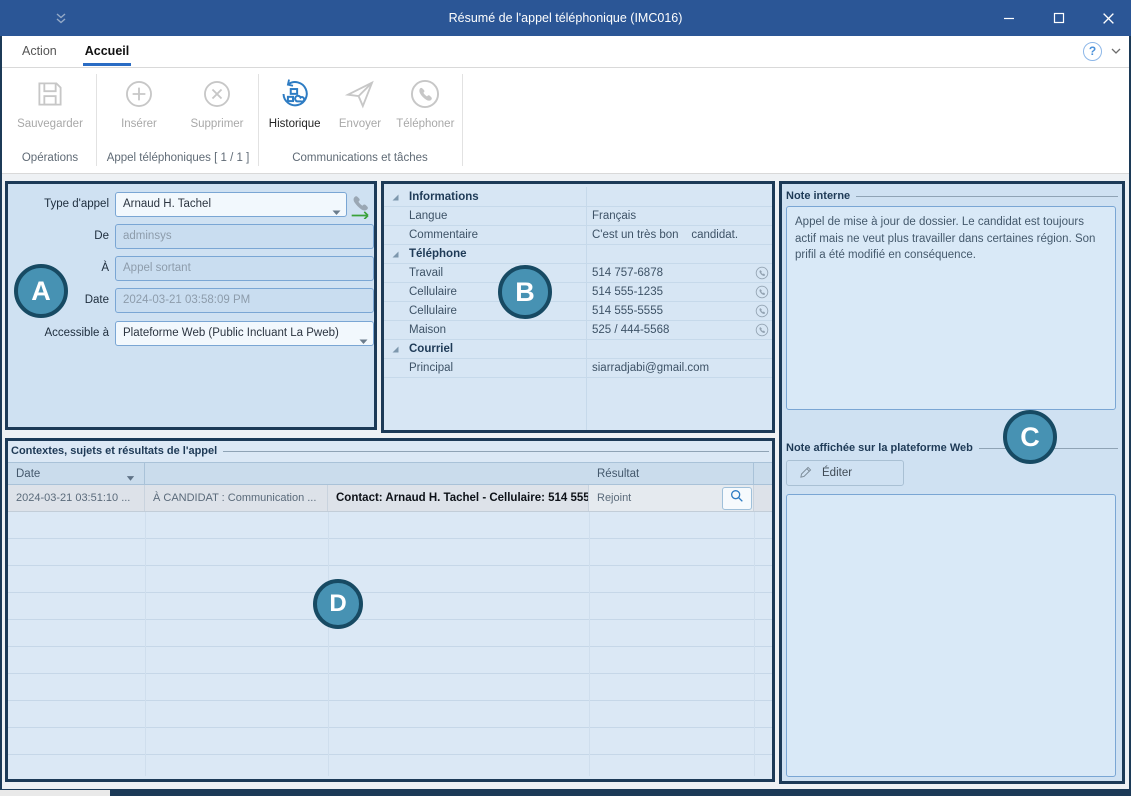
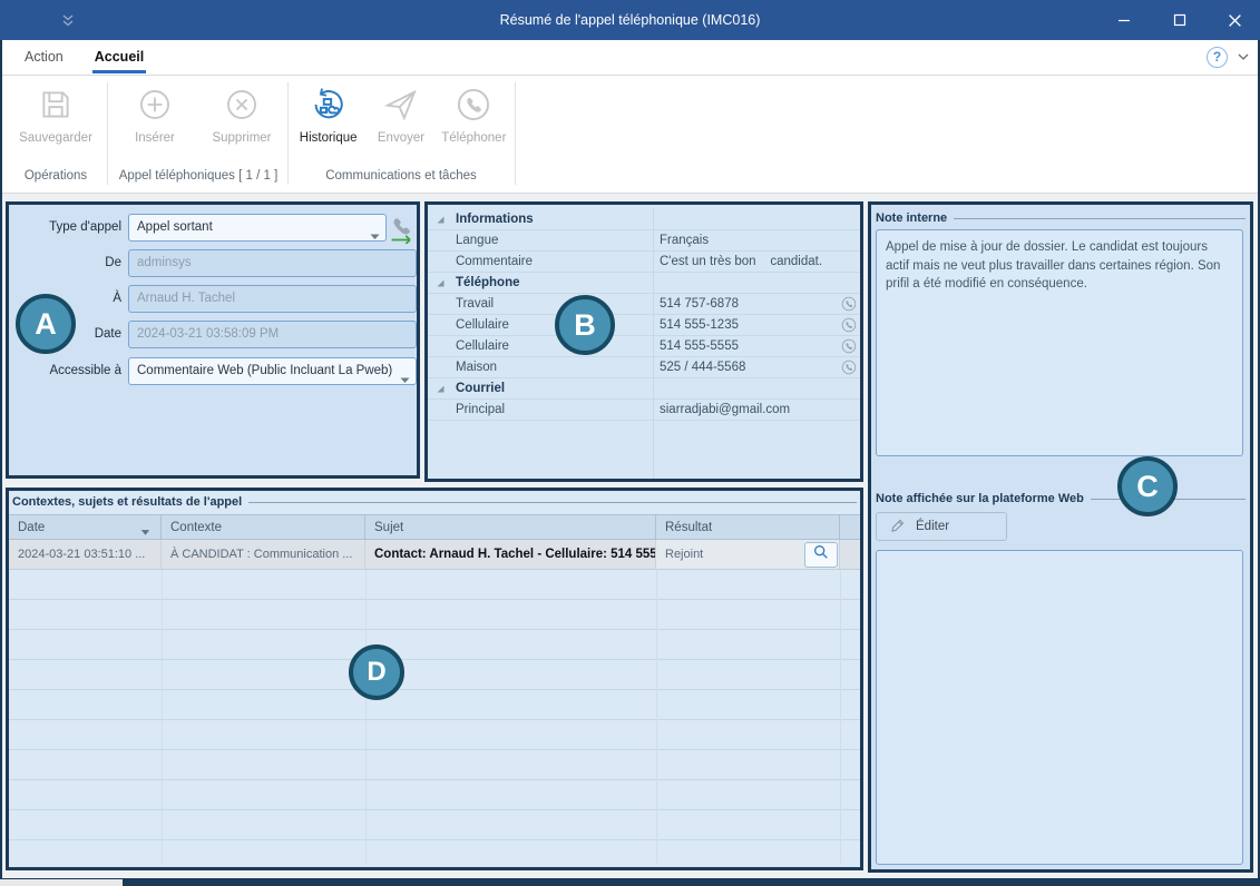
  Résumé de l'appel téléphonique (IMC016)
  Action
  Accueil
  ?
  Sauvegarder
  Insérer
  Supprimer
  Historique
  Envoyer
  Téléphoner
  Opérations
  Appel téléphoniques [ 1 / 1 ]
  Communications et tâches
  Type d'appel
- Arnaud H. Tachel
+ Appel sortant
  De
  adminsys
  À
- Appel sortant
+ Arnaud H. Tachel
  Date
  2024-03-21 03:58:09 PM
  Accessible à
- Plateforme Web (Public Incluant La Pweb)
+ Commentaire Web (Public Incluant La Pweb)
  A
  Informations
  Langue
  Français
  Commentaire
  C'est un très bon candidat.
  Téléphone
  Travail
  514 757-6878
  Cellulaire
  514 555-1235
  Cellulaire
  514 555-5555
  Maison
  525 / 444-5568
  Courriel
  Principal
  siarradjabi@gmail.com
  B
  Note interne
  Appel de mise à jour de dossier. Le candidat est toujours actif mais ne veut plus travailler dans certaines région. Son prifil a été modifié en conséquence.
  Note affichée sur la plateforme Web
  Éditer
  C
  Contextes, sujets et résultats de l'appel
  Date
+ Contexte
+ Sujet
  Résultat
  2024-03-21 03:51:10 ...
  À CANDIDAT : Communication ...
  Contact: Arnaud H. Tachel - Cellulaire: 514 555
  Rejoint
  D
